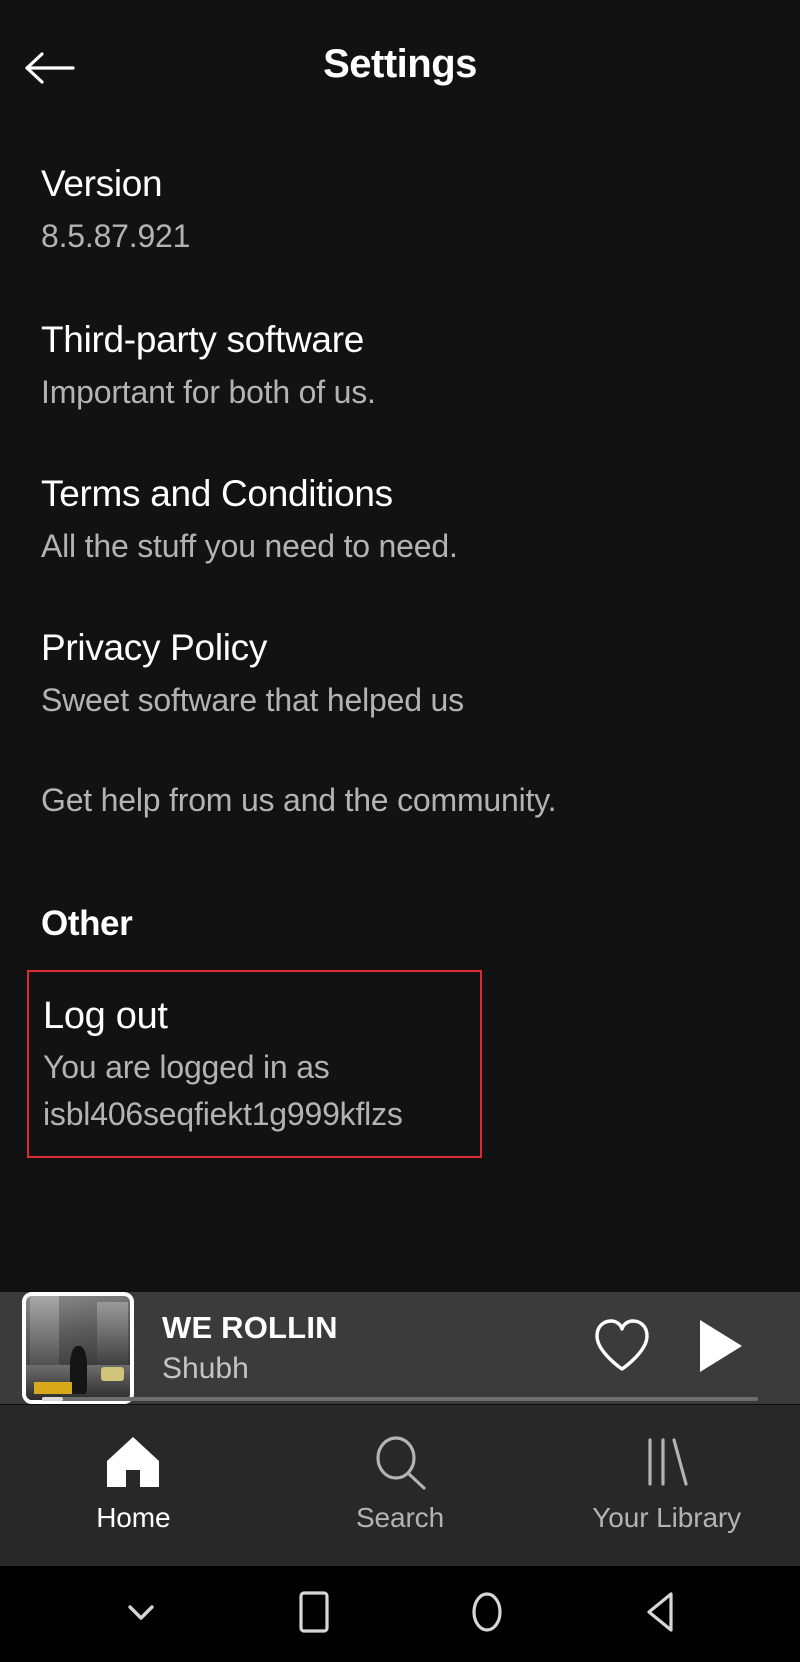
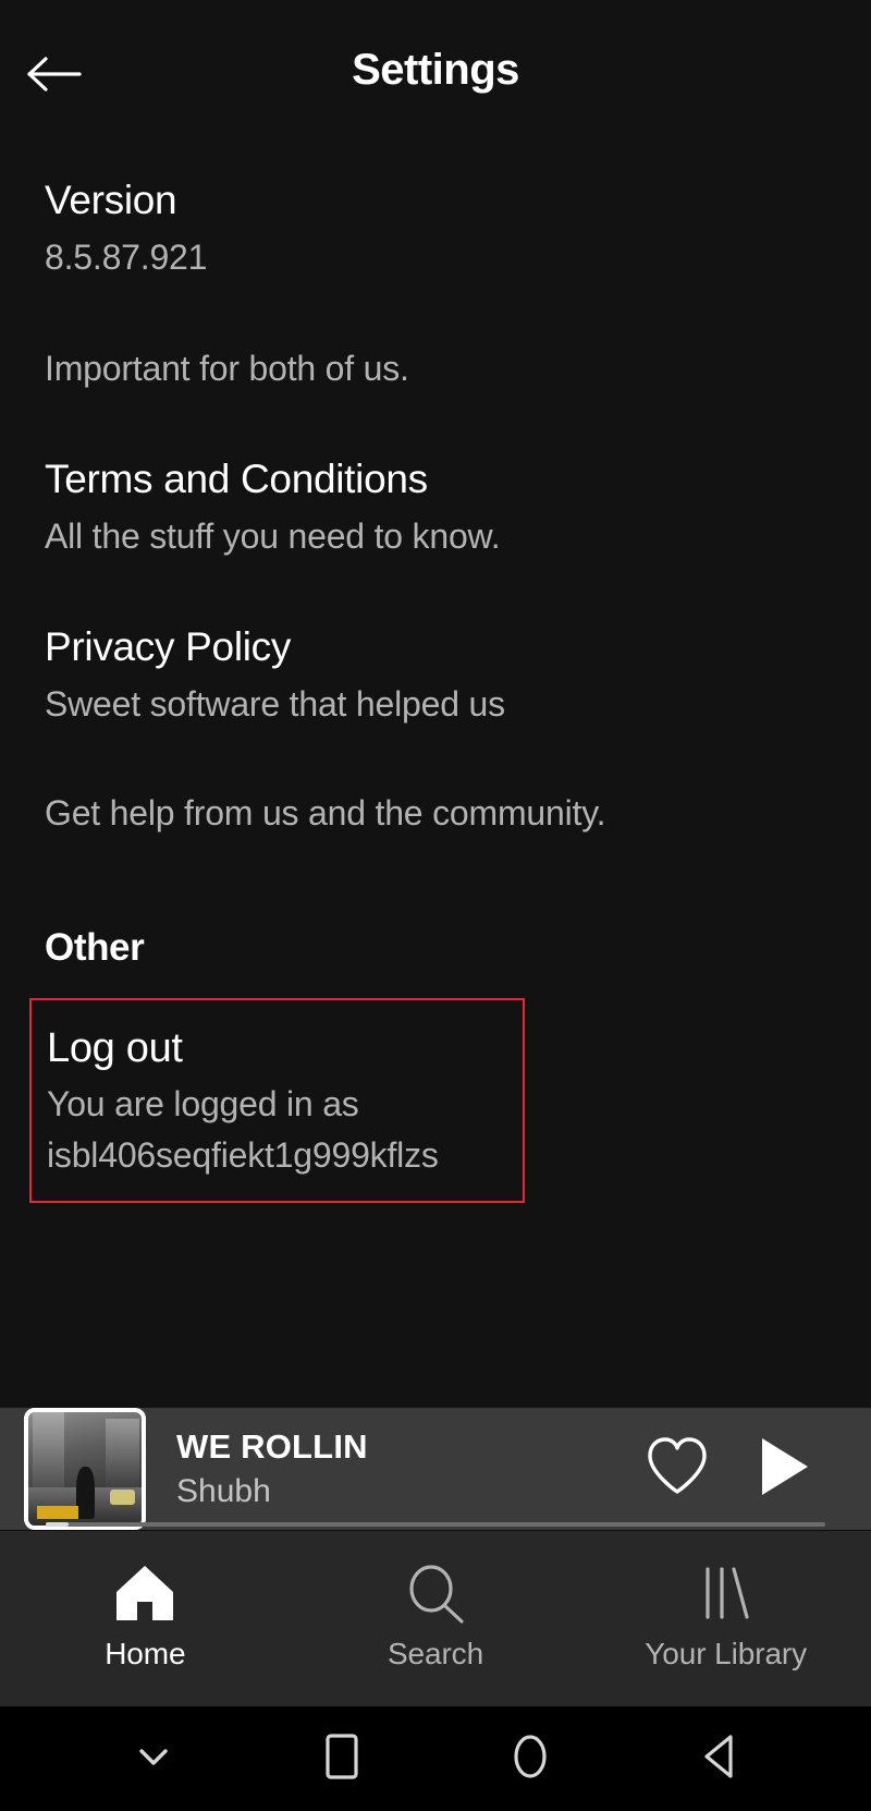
  Settings
  Version
  8.5.87.921
- Third-party software
  Important for both of us.
  Terms and Conditions
- All the stuff you need to need.
+ All the stuff you need to know.
  Privacy Policy
  Sweet software that helped us
  Get help from us and the community.
  Other
  Log out
  You are logged in as
  isbl406seqfiekt1g999kflzs
  WE ROLLIN
  Shubh
  Home
  Search
  Your Library
